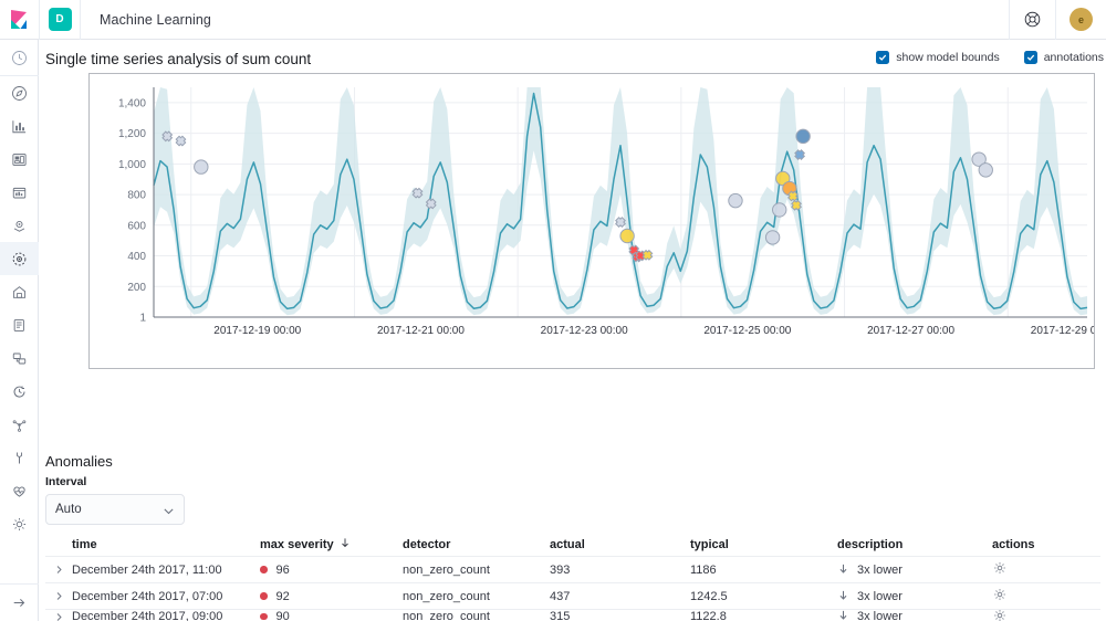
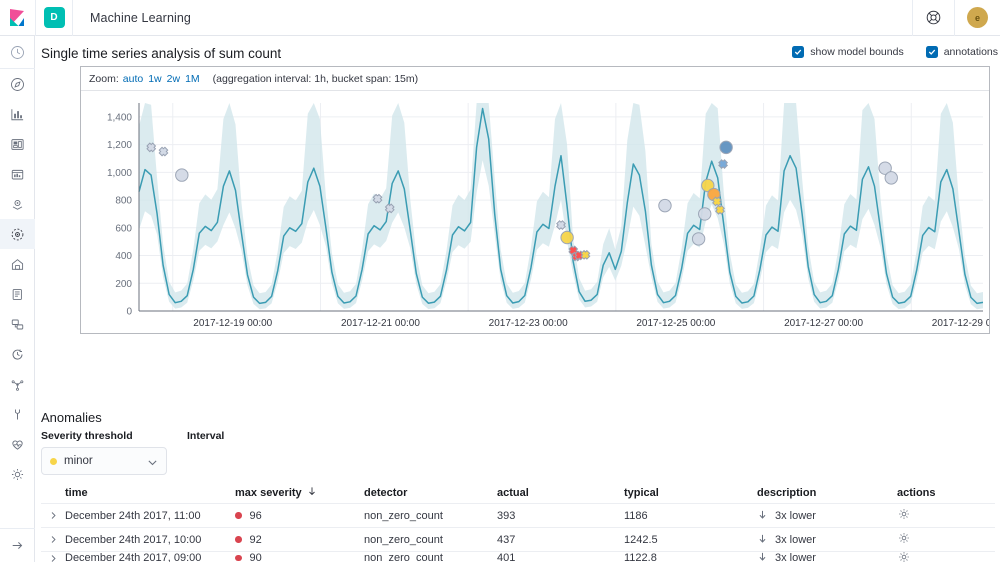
  D
  Machine Learning
  e
  Single time series analysis of sum count
  show model bounds
  annotations
+ Zoom:
+ auto
+ 1w
+ 2w
+ 1M
+ (aggregation interval: 1h, bucket span: 15m)
- 1
+ 0
  200
  400
  600
  800
  1,000
  1,200
  1,400
  2017-12-19 00:00
  2017-12-21 00:00
  2017-12-23 00:00
  2017-12-25 00:00
  2017-12-27 00:00
  2017-12-29 0
  Anomalies
+ Severity threshold
+ minor
  Interval
- Auto
  time
  max severity
  detector
  actual
  typical
  description
  actions
  December 24th 2017, 11:00
  96
  non_zero_count
  393
  1186
  3x lower
- December 24th 2017, 07:00
+ December 24th 2017, 10:00
  92
  non_zero_count
  437
  1242.5
  3x lower
  December 24th 2017, 09:00
  90
  non_zero_count
- 315
+ 401
  1122.8
  3x lower
